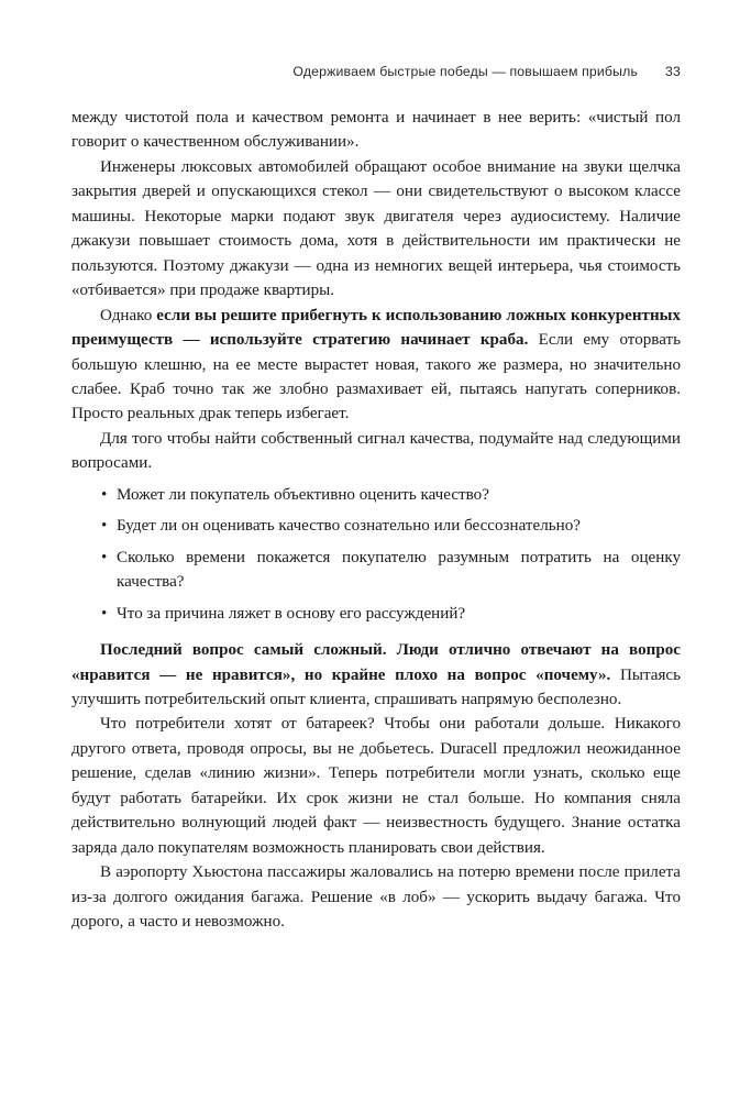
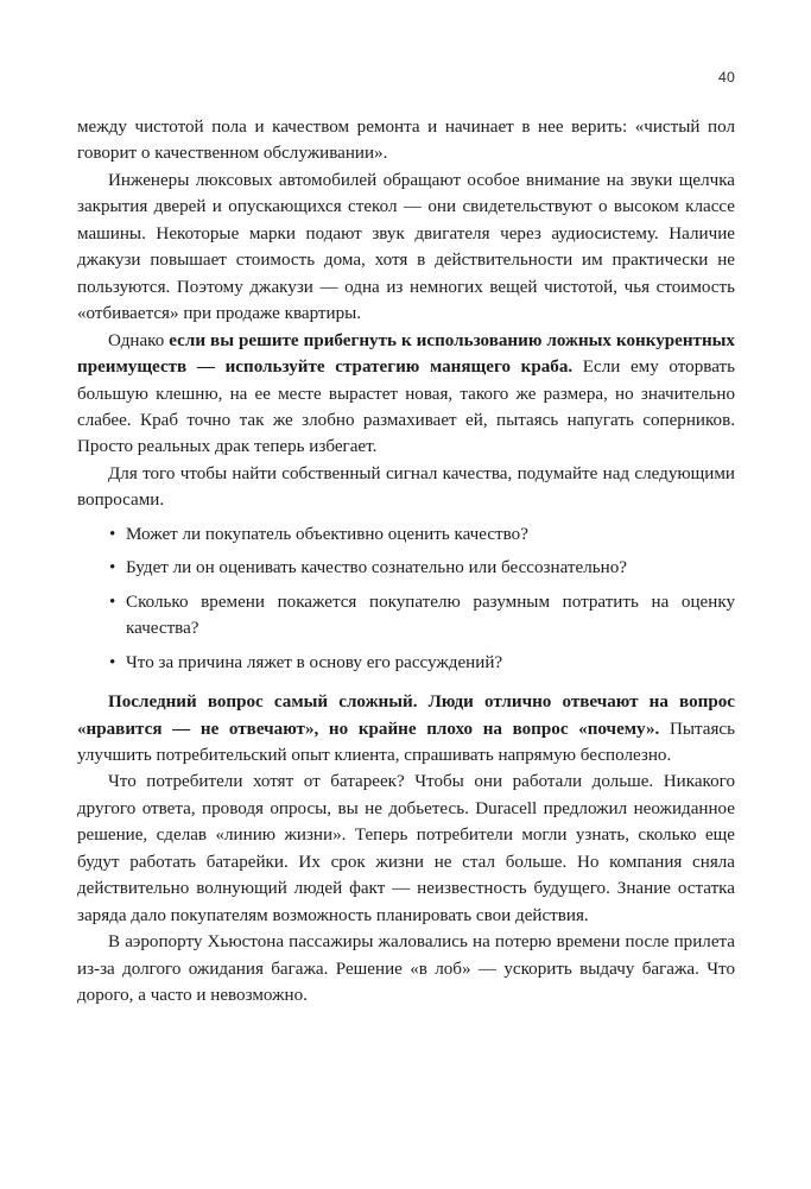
- Одерживаем быстрые победы — повышаем прибыль
- 33
+ 40
  между чистотой пола и качеством ремонта и начинает в нее верить: «чистый пол говорит о качественном обслуживании».
- Инженеры люксовых автомобилей обращают особое внимание на звуки щелчка закрытия дверей и опускающихся стекол — они свидетельствуют о высоком классе машины. Некоторые марки подают звук двигателя через аудиосистему. Наличие джакузи повышает стоимость дома, хотя в действительности им практически не пользуются. Поэтому джакузи — одна из немногих вещей интерьера, чья стоимость «отбивается» при продаже квартиры.
+ Инженеры люксовых автомобилей обращают особое внимание на звуки щелчка закрытия дверей и опускающихся стекол — они свидетельствуют о высоком классе машины. Некоторые марки подают звук двигателя через аудиосистему. Наличие джакузи повышает стоимость дома, хотя в действительности им практически не пользуются. Поэтому джакузи — одна из немногих вещей чистотой, чья стоимость «отбивается» при продаже квартиры.
- Однако если вы решите прибегнуть к использованию ложных конкурентных преимуществ — используйте стратегию начинает краба. Если ему оторвать большую клешню, на ее месте вырастет новая, такого же размера, но значительно слабее. Краб точно так же злобно размахивает ей, пытаясь напугать соперников. Просто реальных драк теперь избегает.
+ Однако если вы решите прибегнуть к использованию ложных конкурентных преимуществ — используйте стратегию манящего краба. Если ему оторвать большую клешню, на ее месте вырастет новая, такого же размера, но значительно слабее. Краб точно так же злобно размахивает ей, пытаясь напугать соперников. Просто реальных драк теперь избегает.
  Для того чтобы найти собственный сигнал качества, подумайте над следующими вопросами.
  •
  Может ли покупатель объективно оценить качество?
  •
  Будет ли он оценивать качество сознательно или бессознательно?
  •
  Сколько времени покажется покупателю разумным потратить на оценку качества?
  •
  Что за причина ляжет в основу его рассуждений?
- Последний вопрос самый сложный. Люди отлично отвечают на вопрос «нравится — не нравится», но крайне плохо на вопрос «почему». Пытаясь улучшить потребительский опыт клиента, спрашивать напрямую бесполезно.
+ Последний вопрос самый сложный. Люди отлично отвечают на вопрос «нравится — не отвечают», но крайне плохо на вопрос «почему». Пытаясь улучшить потребительский опыт клиента, спрашивать напрямую бесполезно.
  Что потребители хотят от батареек? Чтобы они работали дольше. Никакого другого ответа, проводя опросы, вы не добьетесь. Duracell предложил неожиданное решение, сделав «линию жизни». Теперь потребители могли узнать, сколько еще будут работать батарейки. Их срок жизни не стал больше. Но компания сняла действительно волнующий людей факт — неизвестность будущего. Знание остатка заряда дало покупателям возможность планировать свои действия.
  В аэропорту Хьюстона пассажиры жаловались на потерю времени после прилета из-за долгого ожидания багажа. Решение «в лоб» — ускорить выдачу багажа. Что дорого, а часто и невозможно.
